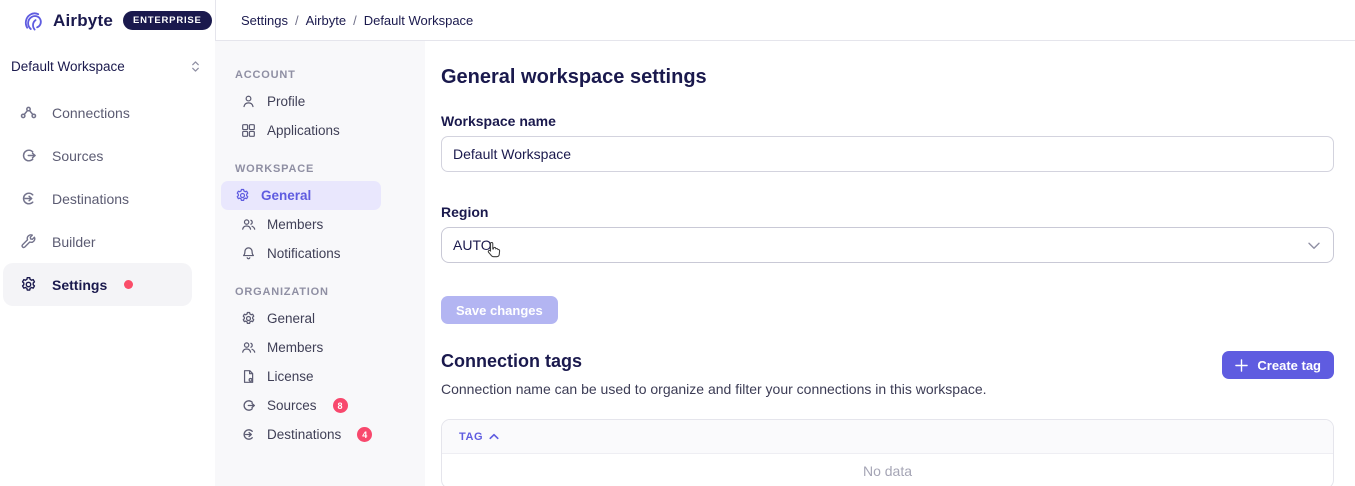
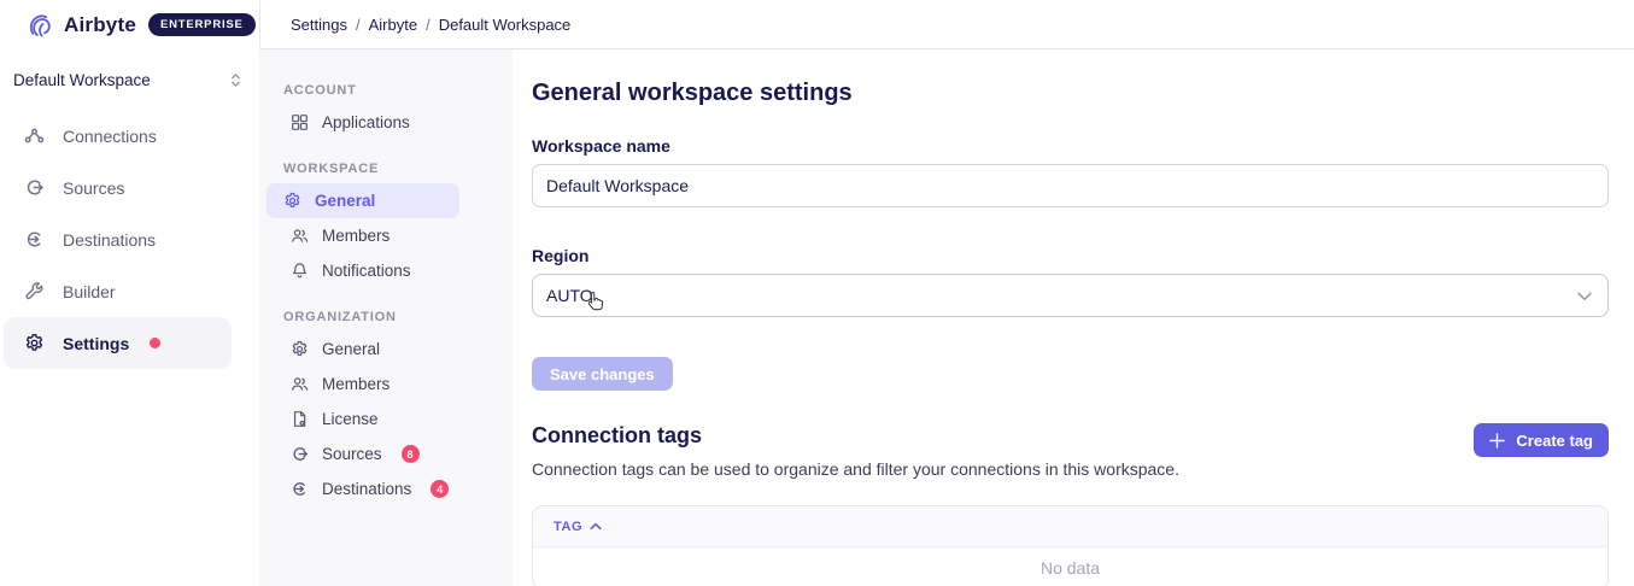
  Airbyte
  ENTERPRISE
  Settings
  /
  Airbyte
  /
  Default Workspace
  Default Workspace
  Connections
  Sources
  Destinations
  Builder
  Settings
  ACCOUNT
- Profile
  Applications
  WORKSPACE
  General
  Members
  Notifications
  ORGANIZATION
  General
  Members
  License
  Sources
  8
  Destinations
  4
  General workspace settings
  Workspace name
  Default Workspace
  Region
  AUTO
  Save changes
  Connection tags
- Connection name can be used to organize and filter your connections in this workspace.
+ Connection tags can be used to organize and filter your connections in this workspace.
  Create tag
  TAG
  No data
